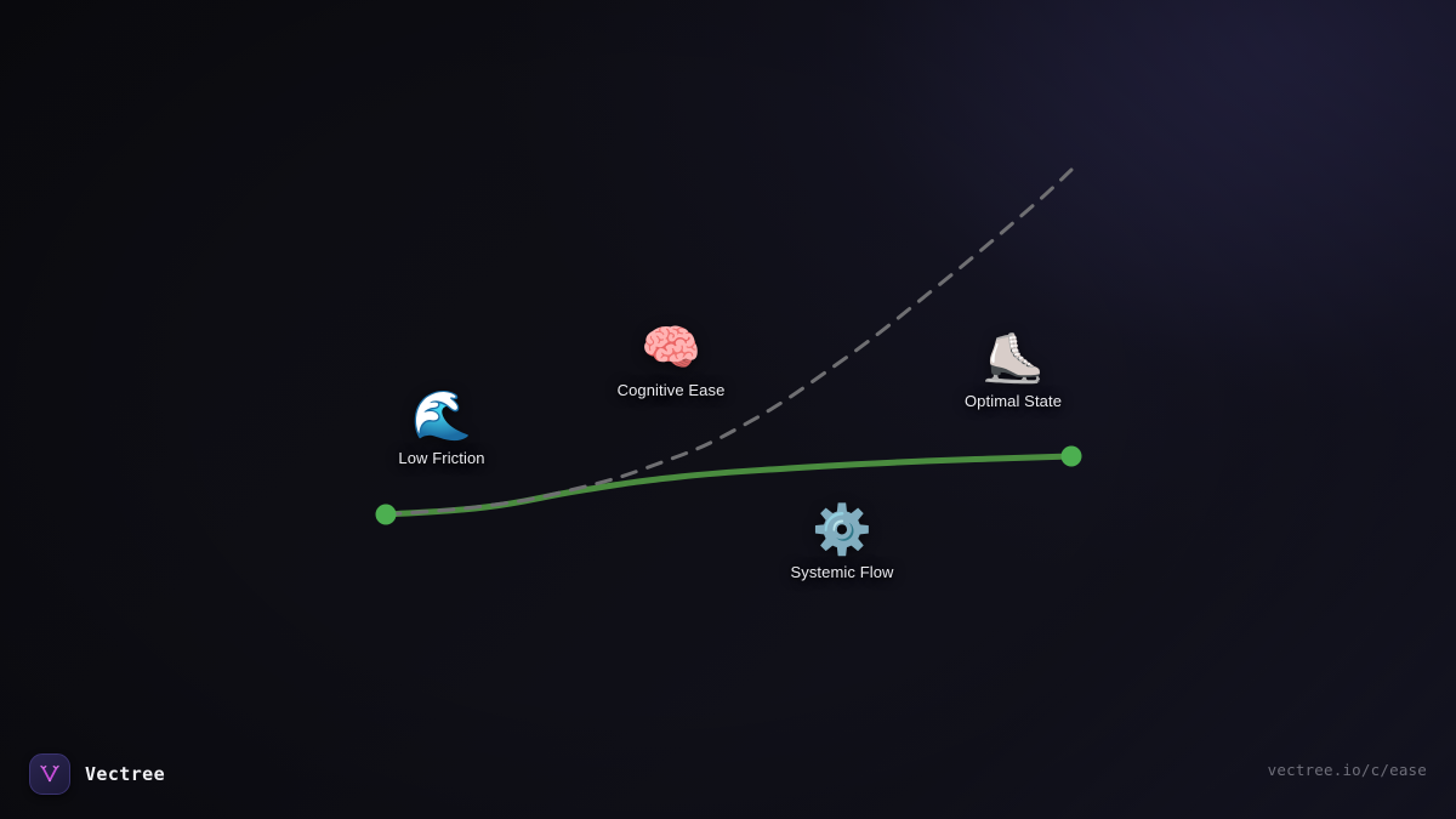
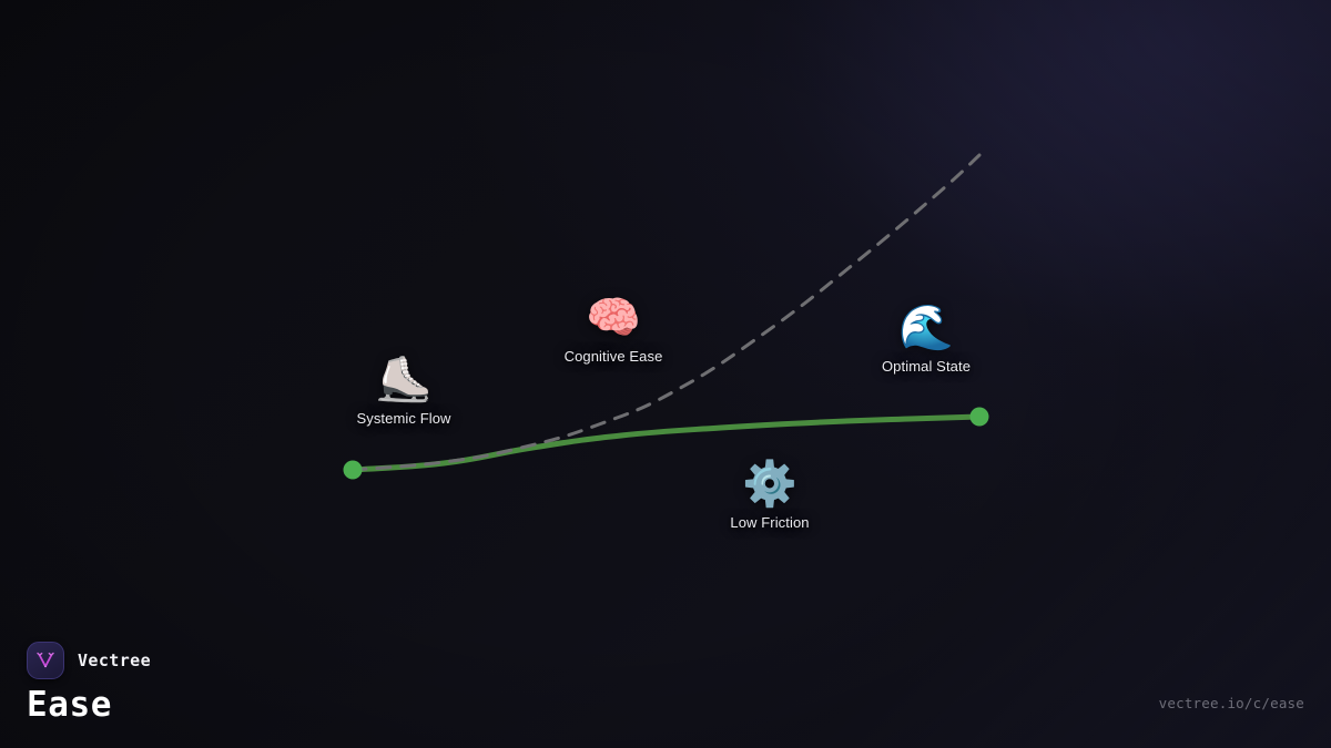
- 🌊
+ ⛸️
- Low Friction
+ Systemic Flow
  🧠
  Cognitive Ease
- ⛸️
+ 🌊
  Optimal State
  ⚙️
- Systemic Flow
+ Low Friction
  Vectree
+ Ease
  vectree.io/c/ease
